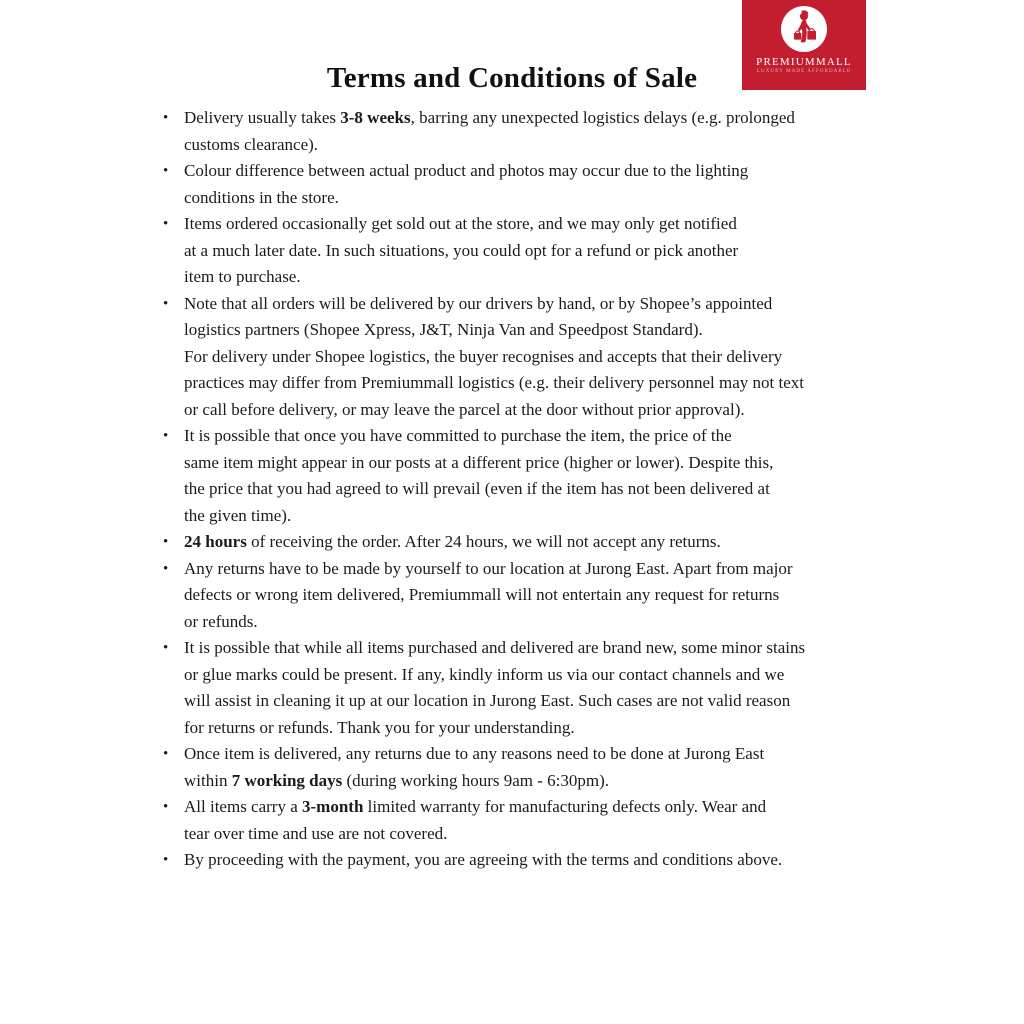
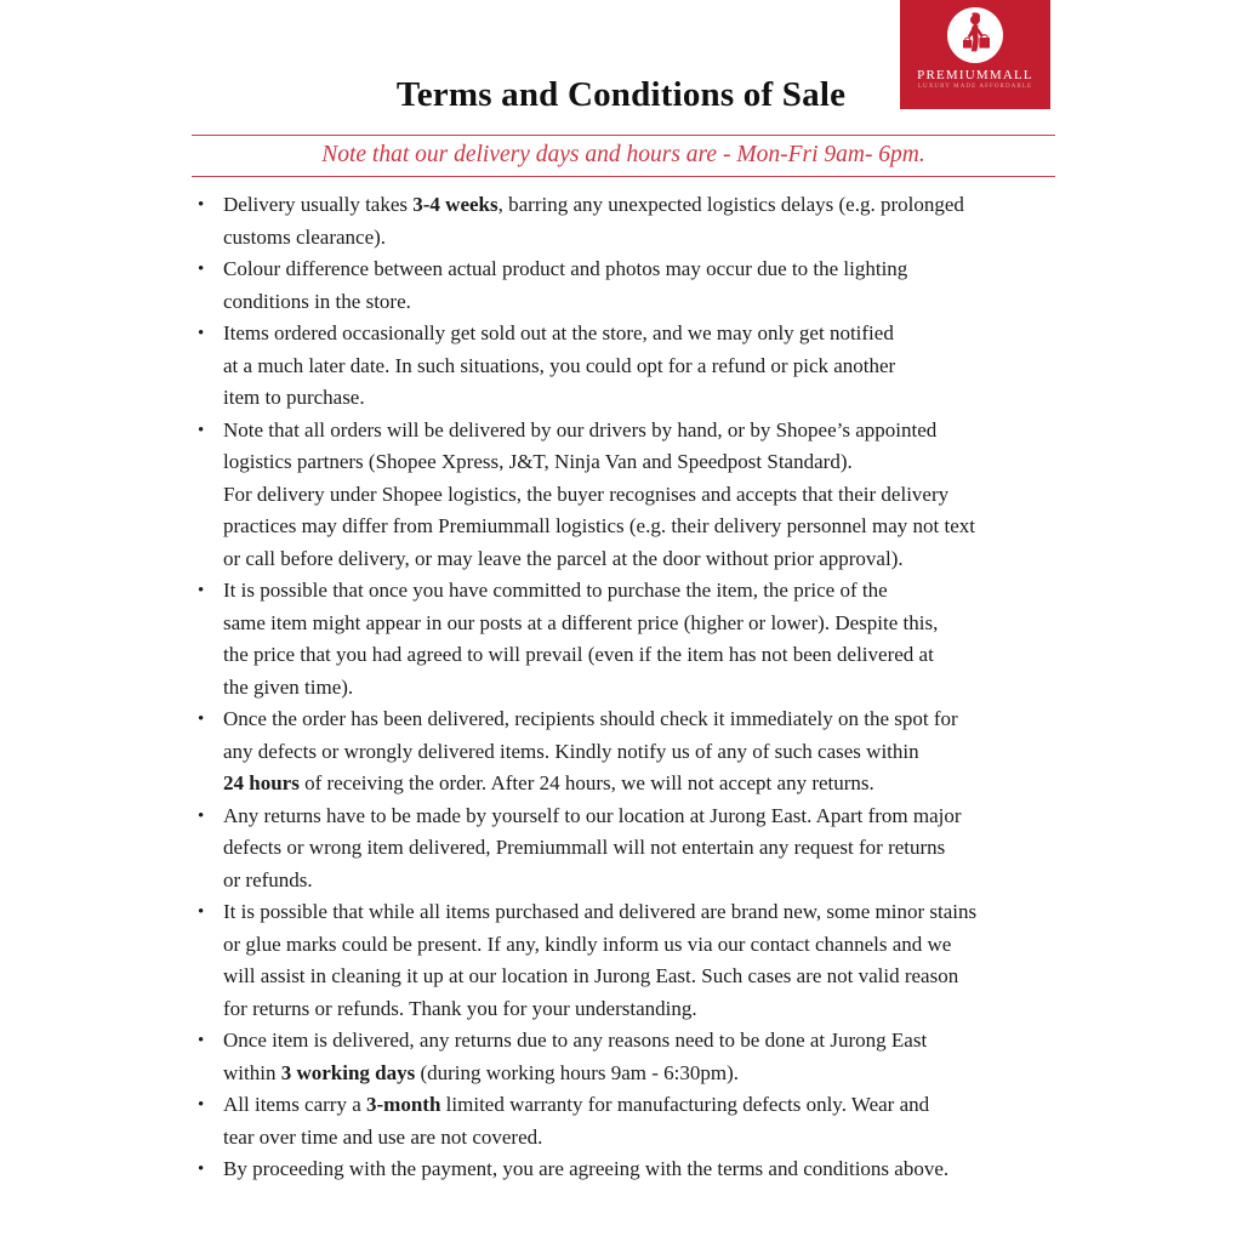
  PREMIUMMALL
  Terms and Conditions of Sale
+ Note that our delivery days and hours are - Mon-Fri 9am- 6pm.
  •
- Delivery usually takes 3-8 weeks, barring any unexpected logistics delays (e.g. prolonged
+ Delivery usually takes 3-4 weeks, barring any unexpected logistics delays (e.g. prolonged
  customs clearance).
  •
  Colour difference between actual product and photos may occur due to the lighting
  conditions in the store.
  •
  Items ordered occasionally get sold out at the store, and we may only get notified
  at a much later date. In such situations, you could opt for a refund or pick another
  item to purchase.
  •
  Note that all orders will be delivered by our drivers by hand, or by Shopee’s appointed
  logistics partners (Shopee Xpress, J&T, Ninja Van and Speedpost Standard).
  For delivery under Shopee logistics, the buyer recognises and accepts that their delivery
  practices may differ from Premiummall logistics (e.g. their delivery personnel may not text
  or call before delivery, or may leave the parcel at the door without prior approval).
  •
  It is possible that once you have committed to purchase the item, the price of the
  same item might appear in our posts at a different price (higher or lower). Despite this,
  the price that you had agreed to will prevail (even if the item has not been delivered at
  the given time).
  •
+ Once the order has been delivered, recipients should check it immediately on the spot for
+ any defects or wrongly delivered items. Kindly notify us of any of such cases within
  24 hours of receiving the order. After 24 hours, we will not accept any returns.
  •
  Any returns have to be made by yourself to our location at Jurong East. Apart from major
  defects or wrong item delivered, Premiummall will not entertain any request for returns
  or refunds.
  •
  It is possible that while all items purchased and delivered are brand new, some minor stains
  or glue marks could be present. If any, kindly inform us via our contact channels and we
  will assist in cleaning it up at our location in Jurong East. Such cases are not valid reason
  for returns or refunds. Thank you for your understanding.
  •
  Once item is delivered, any returns due to any reasons need to be done at Jurong East
- within 7 working days (during working hours 9am - 6:30pm).
+ within 3 working days (during working hours 9am - 6:30pm).
  •
  All items carry a 3-month limited warranty for manufacturing defects only. Wear and
  tear over time and use are not covered.
  •
  By proceeding with the payment, you are agreeing with the terms and conditions above.
